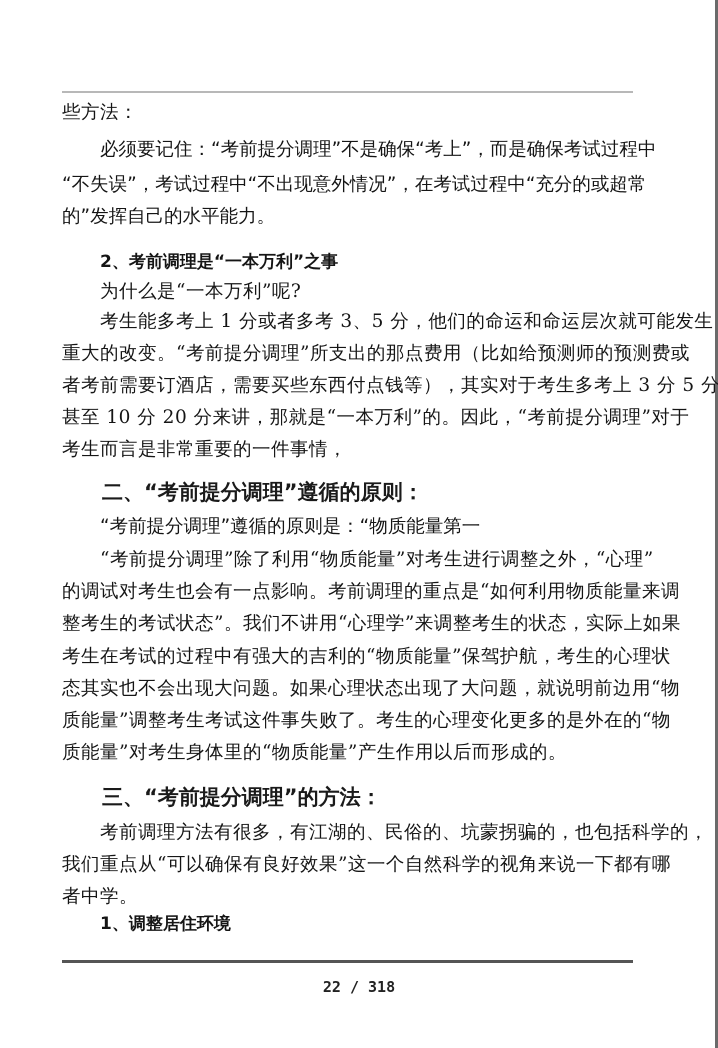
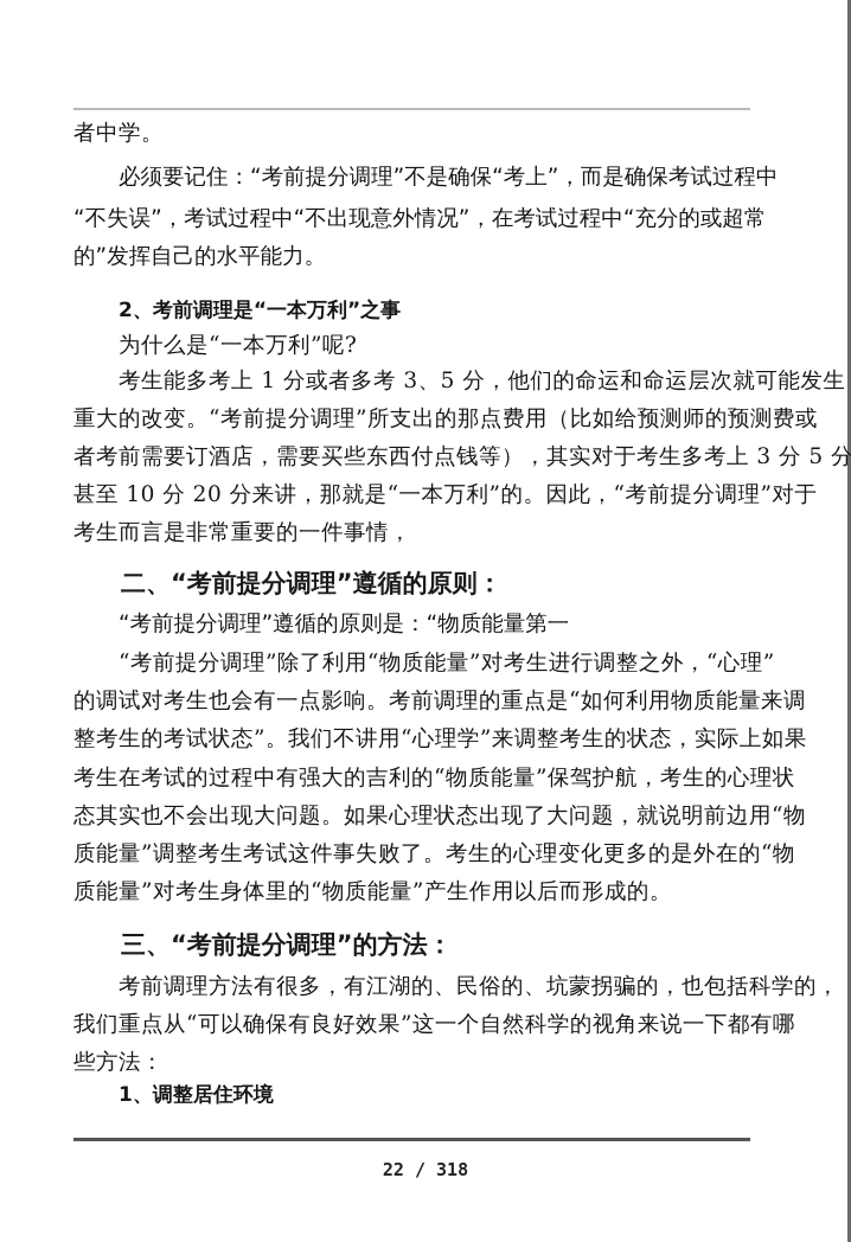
- 些方法：
+ 者中学。
  必须要记住：“考前提分调理”不是确保“考上”，而是确保考试过程中
  “不失误”，考试过程中“不出现意外情况”，在考试过程中“充分的或超常
  的”发挥自己的水平能力。
  2、考前调理是“一本万利”之事
  为什么是“一本万利”呢?
  考生能多考上 1 分或者多考 3、5 分，他们的命运和命运层次就可能发生
  重大的改变。“考前提分调理”所支出的那点费用（比如给预测师的预测费或
  者考前需要订酒店，需要买些东西付点钱等），其实对于考生多考上 3 分 5 分
  甚至 10 分 20 分来讲，那就是“一本万利”的。因此，“考前提分调理”对于
  考生而言是非常重要的一件事情，
  二、“考前提分调理”遵循的原则：
  “考前提分调理”遵循的原则是：“物质能量第一
  “考前提分调理”除了利用“物质能量”对考生进行调整之外，“心理”
  的调试对考生也会有一点影响。考前调理的重点是“如何利用物质能量来调
  整考生的考试状态”。我们不讲用“心理学”来调整考生的状态，实际上如果
  考生在考试的过程中有强大的吉利的“物质能量”保驾护航，考生的心理状
  态其实也不会出现大问题。如果心理状态出现了大问题，就说明前边用“物
  质能量”调整考生考试这件事失败了。考生的心理变化更多的是外在的“物
  质能量”对考生身体里的“物质能量”产生作用以后而形成的。
  三、“考前提分调理”的方法：
  考前调理方法有很多，有江湖的、民俗的、坑蒙拐骗的，也包括科学的，
  我们重点从“可以确保有良好效果”这一个自然科学的视角来说一下都有哪
- 者中学。
+ 些方法：
  1、调整居住环境
  22 / 318
